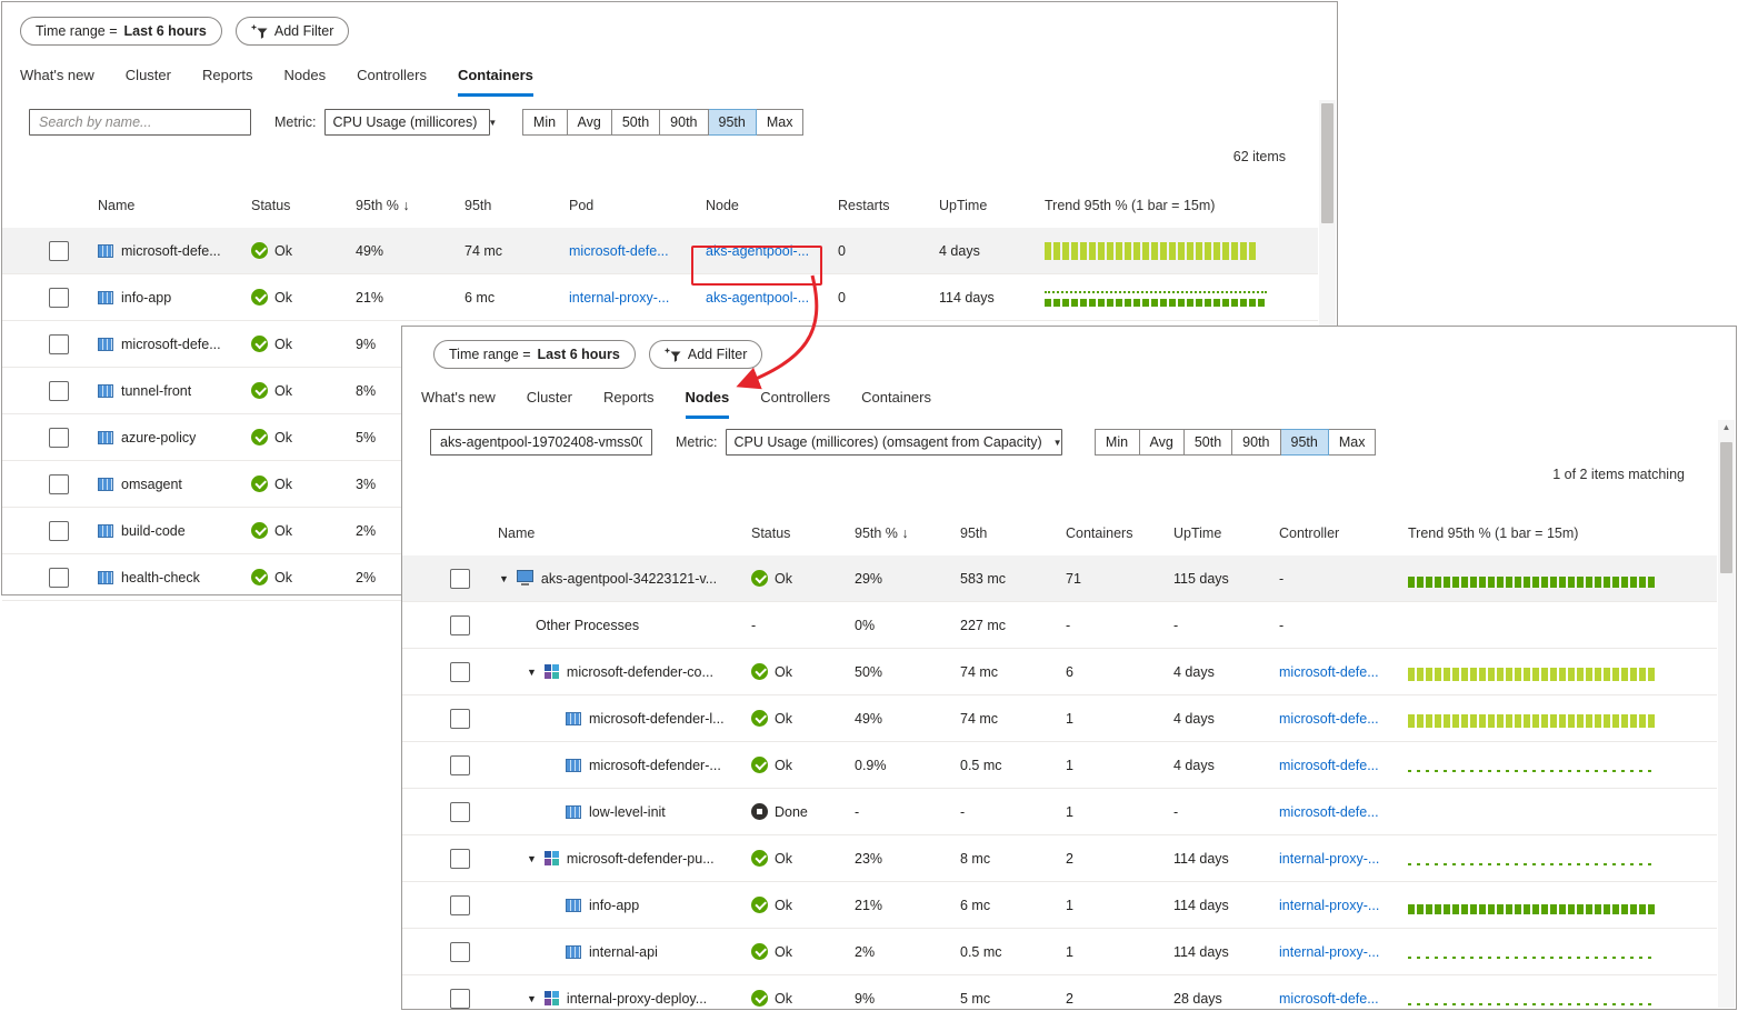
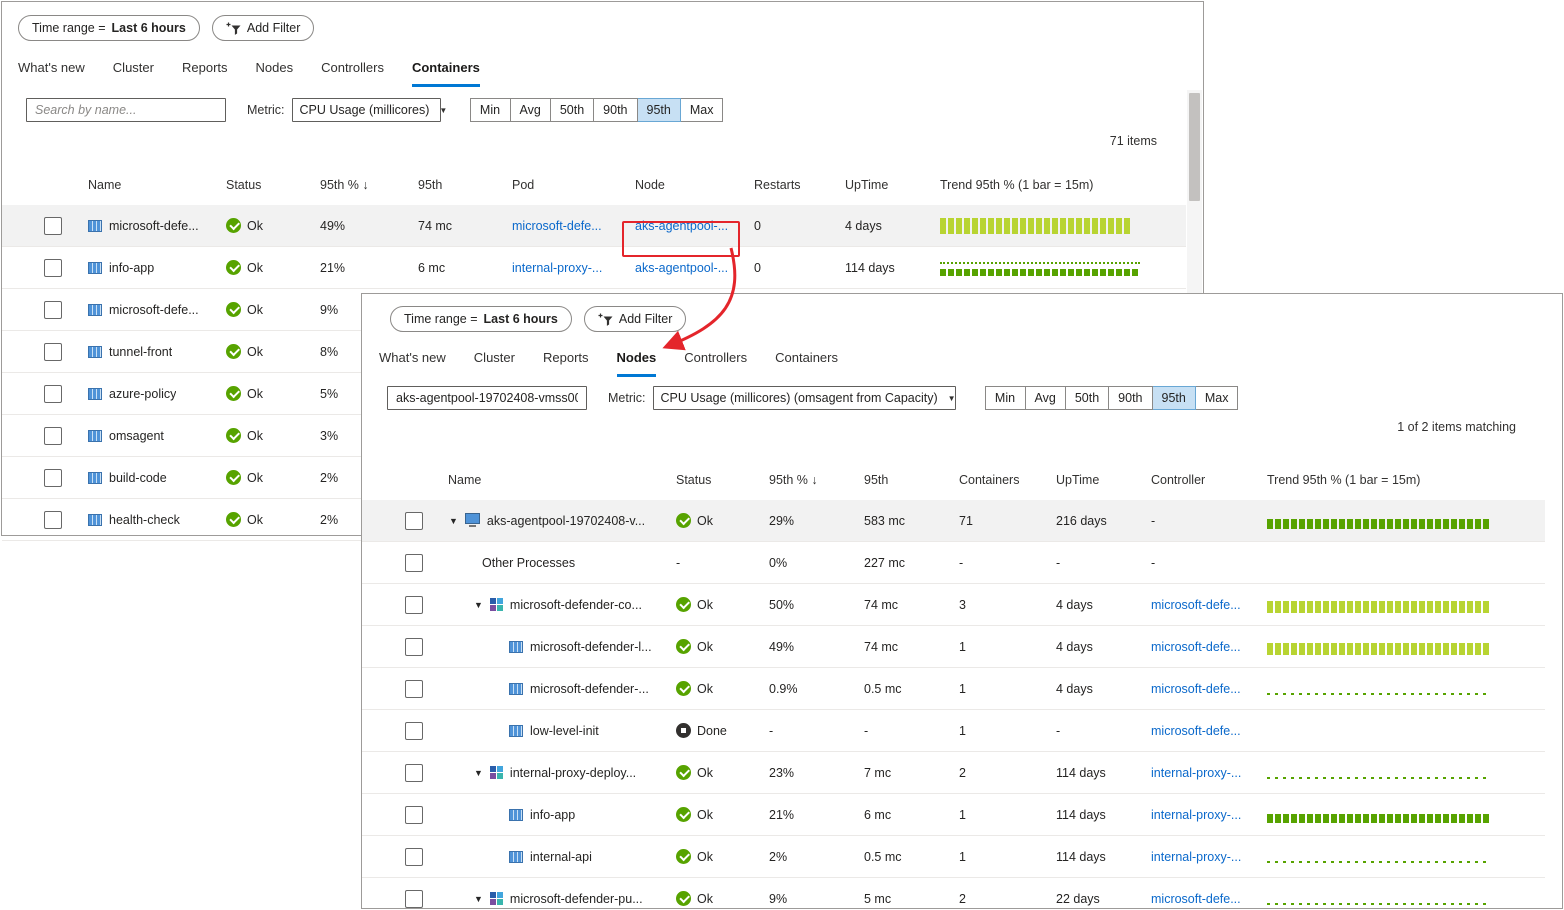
  Time range =
  Last 6 hours
  Add Filter
  What's new
  Cluster
  Reports
  Nodes
  Controllers
  Containers
  Search by name...
  Metric:
  CPU Usage (millicores)
  ▼
  Min
  Avg
  50th
  90th
  95th
  Max
- 62 items
+ 71 items
  Name
  Status
  95th % ↓
  95th
  Pod
  Node
  Restarts
  UpTime
  Trend 95th % (1 bar = 15m)
  microsoft-defe...
  Ok
  49%
  74 mc
  microsoft-defe...
  aks-agentpool-...
  0
  4 days
  info-app
  Ok
  21%
  6 mc
  internal-proxy-...
  aks-agentpool-...
  0
  114 days
  microsoft-defe...
  Ok
  9%
  tunnel-front
  Ok
  8%
  azure-policy
  Ok
  5%
  omsagent
  Ok
  3%
  build-code
  Ok
  2%
  health-check
  Ok
  2%
  Time range =
  Last 6 hours
  Add Filter
  What's new
  Cluster
  Reports
  Nodes
  Controllers
  Containers
  aks-agentpool-19702408-vmss0
  Metric:
  CPU Usage (millicores) (omsagent from Capacity)
  ▼
  Min
  Avg
  50th
  90th
  95th
  Max
  1 of 2 items matching
  Name
  Status
  95th % ↓
  95th
  Containers
  UpTime
  Controller
  Trend 95th % (1 bar = 15m)
  ▼
- aks-agentpool-34223121-v...
+ aks-agentpool-19702408-v...
  Ok
  29%
  583 mc
  71
- 115 days
+ 216 days
  -
  Other Processes
  -
  0%
  227 mc
  -
  -
  -
  ▼
  microsoft-defender-co...
  Ok
  50%
  74 mc
- 6
+ 3
  4 days
  microsoft-defe...
  microsoft-defender-l...
  Ok
  49%
  74 mc
  1
  4 days
  microsoft-defe...
  microsoft-defender-...
  Ok
  0.9%
  0.5 mc
  1
  4 days
  microsoft-defe...
  low-level-init
  Done
  -
  -
  1
  -
  microsoft-defe...
  ▼
- microsoft-defender-pu...
+ internal-proxy-deploy...
  Ok
  23%
- 8 mc
+ 7 mc
  2
  114 days
  internal-proxy-...
  info-app
  Ok
  21%
  6 mc
  1
  114 days
  internal-proxy-...
  internal-api
  Ok
  2%
  0.5 mc
  1
  114 days
  internal-proxy-...
  ▼
- internal-proxy-deploy...
+ microsoft-defender-pu...
  Ok
  9%
  5 mc
  2
- 28 days
+ 22 days
  microsoft-defe...
- ▲
